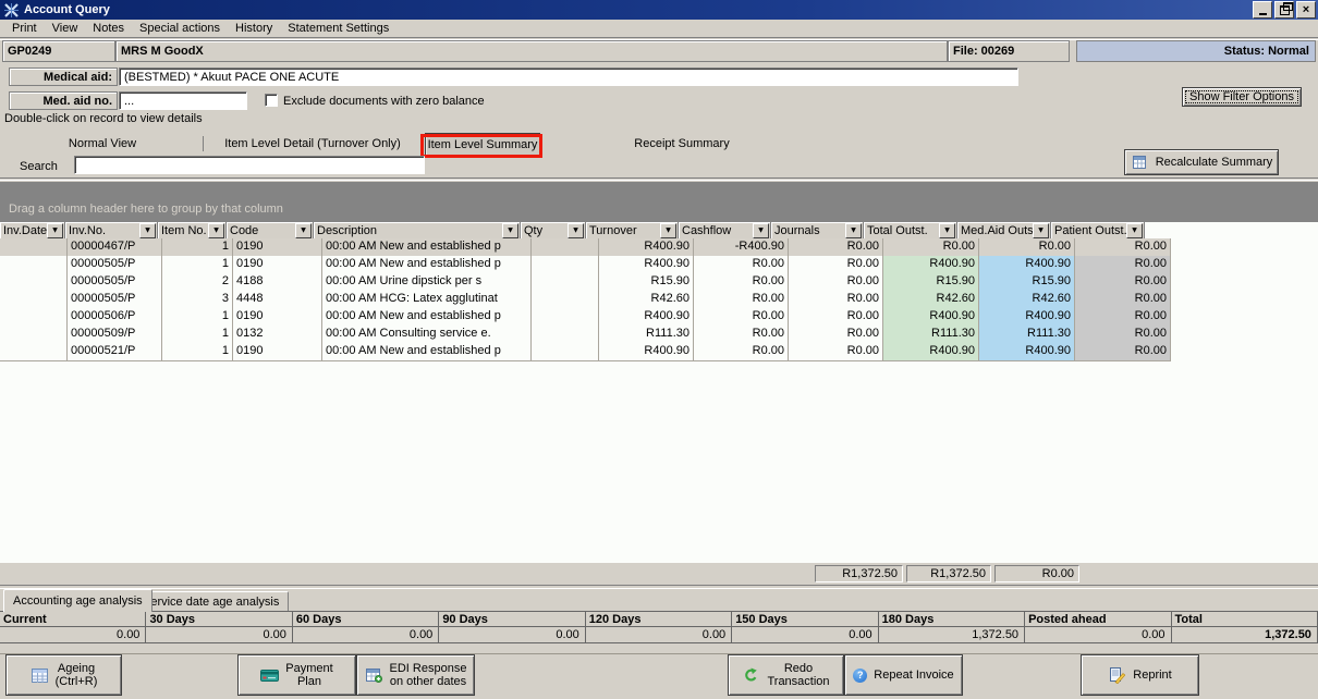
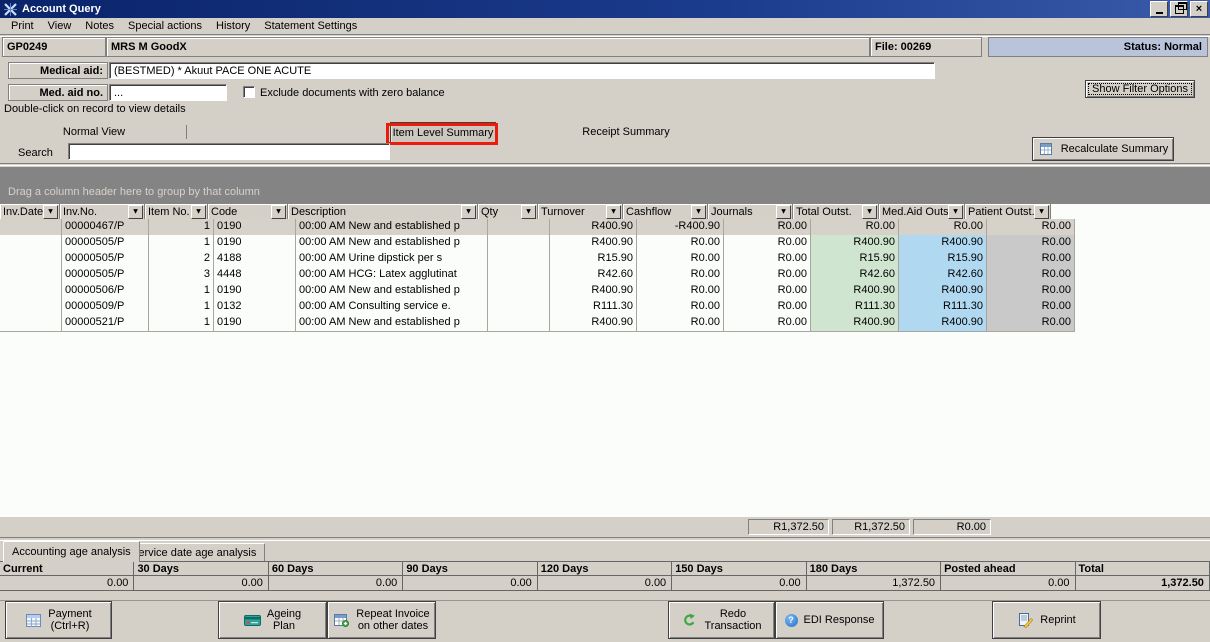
  Account Query
  ×
  Print
  View
  Notes
  Special actions
  History
  Statement Settings
  GP0249
  MRS M GoodX
  File: 00269
  Status: Normal
  Medical aid:
  (BESTMED) * Akuut PACE ONE ACUTE
  Med. aid no.
  ...
  Exclude documents with zero balance
  Show Filter Options
  Double-click on record to view details
  Normal View
- Item Level Detail (Turnover Only)
  Item Level Summary
  Receipt Summary
  Search
  Recalculate Summary
  Drag a column header here to group by that column
  Inv.Date
  Inv.No.
  Item No.
  Code
  Description
  Qty
  Turnover
  Cashflow
  Journals
  Total Outst.
  Med.Aid Outs
  Patient Outst
  00000467/P
  1
  0190
  00:00 AM New and established p
  R400.90
  -R400.90
  R0.00
  R0.00
  R0.00
  R0.00
  00000505/P
  1
  0190
  00:00 AM New and established p
  R400.90
  R0.00
  R0.00
  R400.90
  R400.90
  R0.00
  00000505/P
  2
  4188
  00:00 AM Urine dipstick per s
  R15.90
  R0.00
  R0.00
  R15.90
  R15.90
  R0.00
  00000505/P
  3
  4448
  00:00 AM HCG: Latex agglutinat
  R42.60
  R0.00
  R0.00
  R42.60
  R42.60
  R0.00
  00000506/P
  1
  0190
  00:00 AM New and established p
  R400.90
  R0.00
  R0.00
  R400.90
  R400.90
  R0.00
  00000509/P
  1
  0132
  00:00 AM Consulting service e.
  R111.30
  R0.00
  R0.00
  R111.30
  R111.30
  R0.00
  00000521/P
  1
  0190
  00:00 AM New and established p
  R400.90
  R0.00
  R0.00
  R400.90
  R400.90
  R0.00
  R1,372.50
  R1,372.50
  R0.00
  Accounting age analysis
  ervice date age analysis
  Current
  30 Days
  60 Days
  90 Days
  120 Days
  150 Days
  180 Days
  Posted ahead
  Total
  0.00
  0.00
  0.00
  0.00
  0.00
  0.00
  1,372.50
  0.00
  1,372.50
- Ageing
+ Payment
  (Ctrl+R)
- Payment
+ Ageing
  Plan
- EDI Response
+ Repeat Invoice
  on other dates
  Redo
  Transaction
  ?
- Repeat Invoice
+ EDI Response
  Reprint
